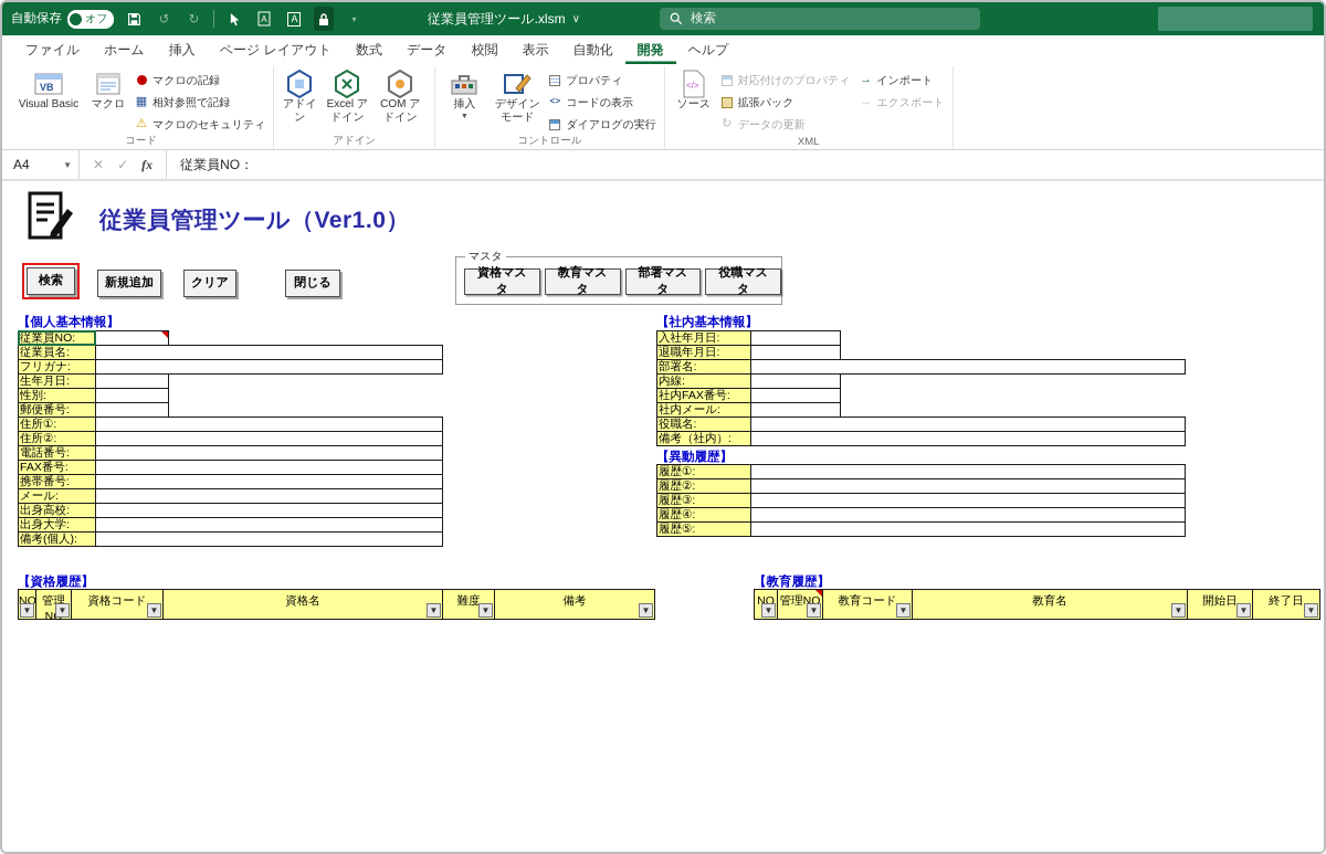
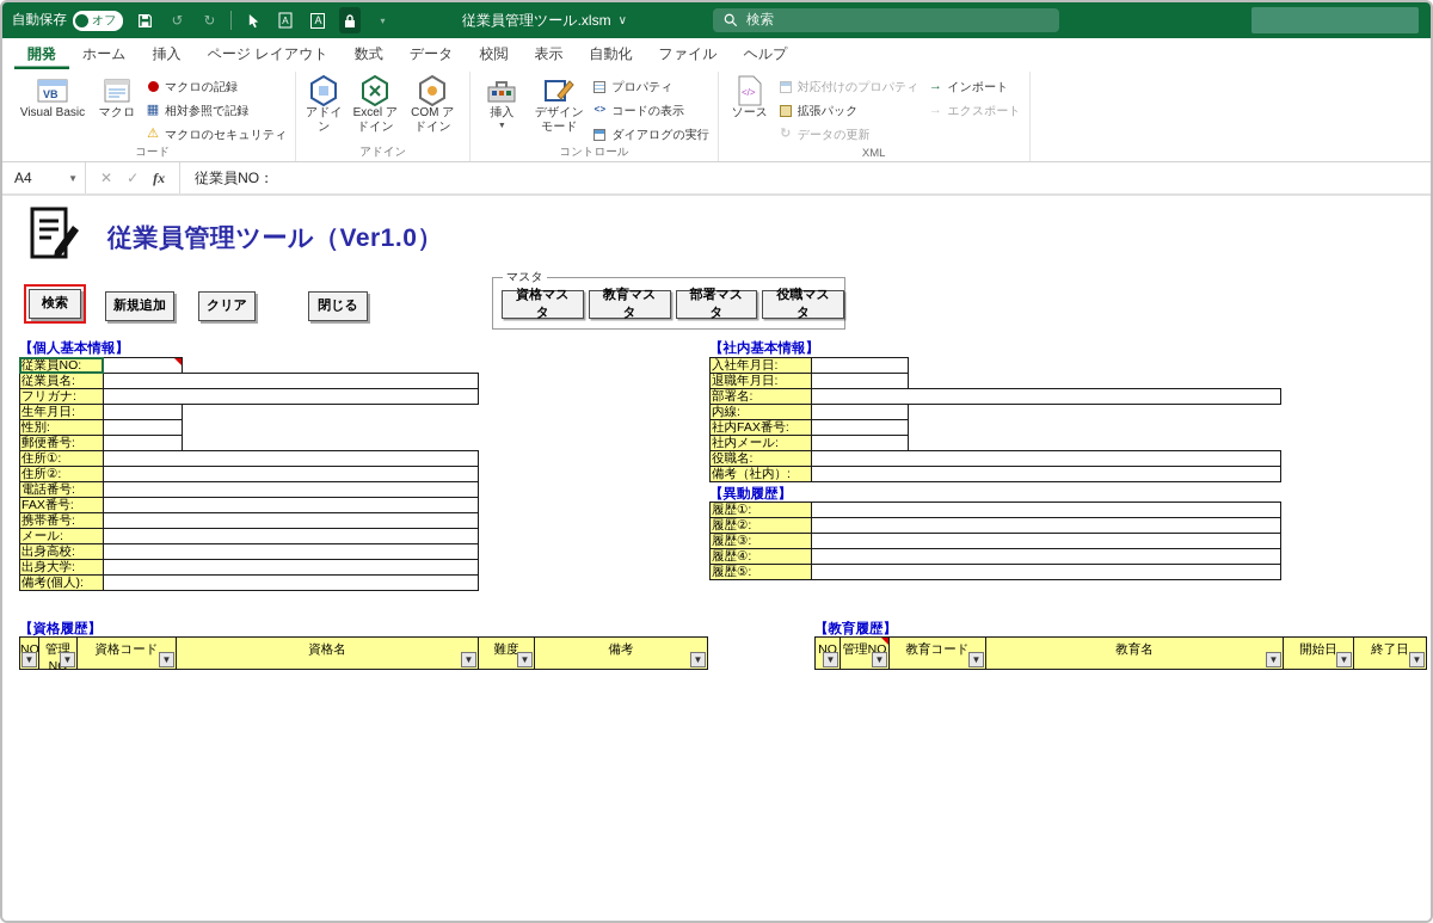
  自動保存
  オフ
  ↺
  ↻
  A
  A
  ▾
  従業員管理ツール.xlsm
  ∨
  検索
- ファイル
+ 開発
  ホーム
  挿入
  ページ レイアウト
  数式
  データ
  校閲
  表示
  自動化
- 開発
+ ファイル
  ヘルプ
  VB
  Visual Basic
  マクロ
  マクロの記録
  ▦
  相対参照で記録
  ⚠
  マクロのセキュリティ
  コード
  アドイン
  Excel アドイン
  COM アドイン
  アドイン
  挿入
  デザイン モード
  プロパティ
  <>
  コードの表示
  ダイアログの実行
  コントロール
  </>
  ソース
  対応付けのプロパティ
  拡張パック
  ↻
  データの更新
  →
  インポート
  →
  エクスポート
  XML
  A4
  ▼
  ✕
  ✓
  fx
  従業員NO：
  従業員管理ツール（Ver1.0）
  検索
  新規追加
  クリア
  閉じる
  マスタ
  資格マスタ
  教育マスタ
  部署マスタ
  役職マスタ
  【個人基本情報】
  従業員NO:
  従業員名:
  フリガナ:
  生年月日:
  性別:
  郵便番号:
  住所①:
  住所②:
  電話番号:
  FAX番号:
  携帯番号:
  メール:
  出身高校:
  出身大学:
  備考(個人):
  【社内基本情報】
  入社年月日:
  退職年月日:
  部署名:
  内線:
  社内FAX番号:
  社内メール:
  役職名:
  備考（社内）:
  【異動履歴】
  履歴①:
  履歴②:
  履歴③:
  履歴④:
  履歴⑤:
  【資格履歴】
  NO
  ▼
  管理N
  ▼
  資格コード
  ▼
  資格名
  ▼
  難度
  ▼
  備考
  ▼
  【教育履歴】
  NO
  ▼
  管理NO
  ▼
  教育コード
  ▼
  教育名
  ▼
  開始日
  ▼
  終了日
  ▼
